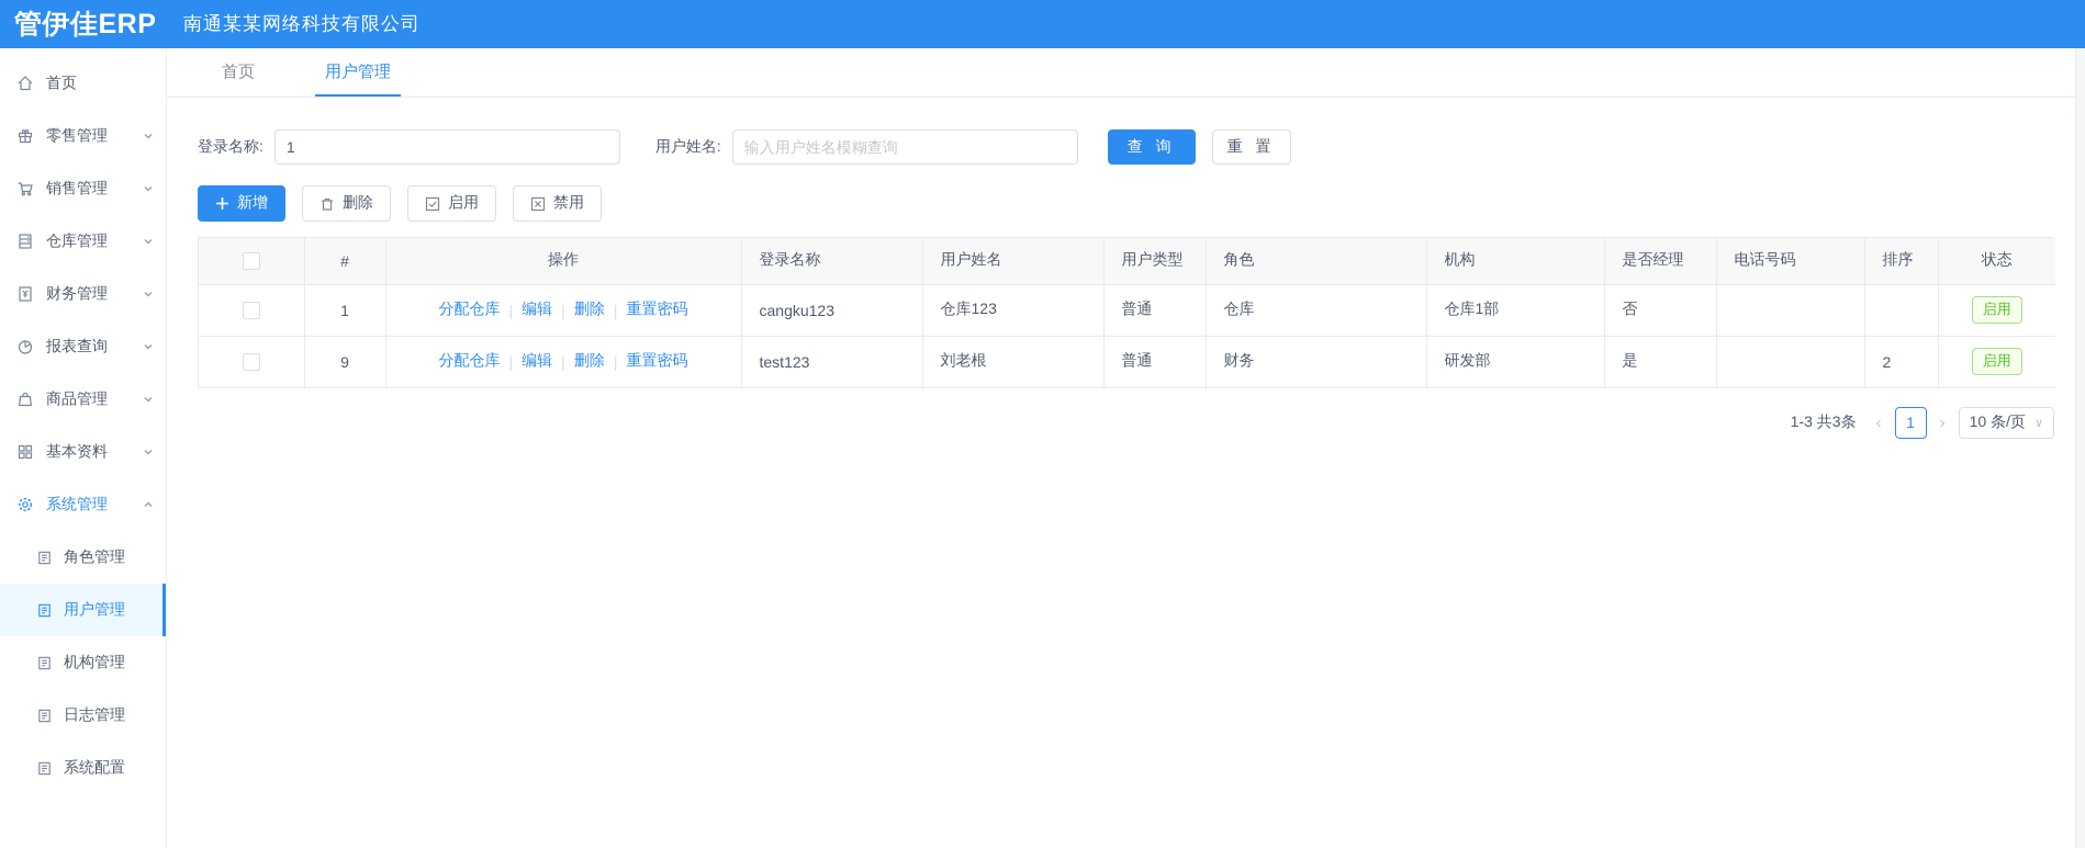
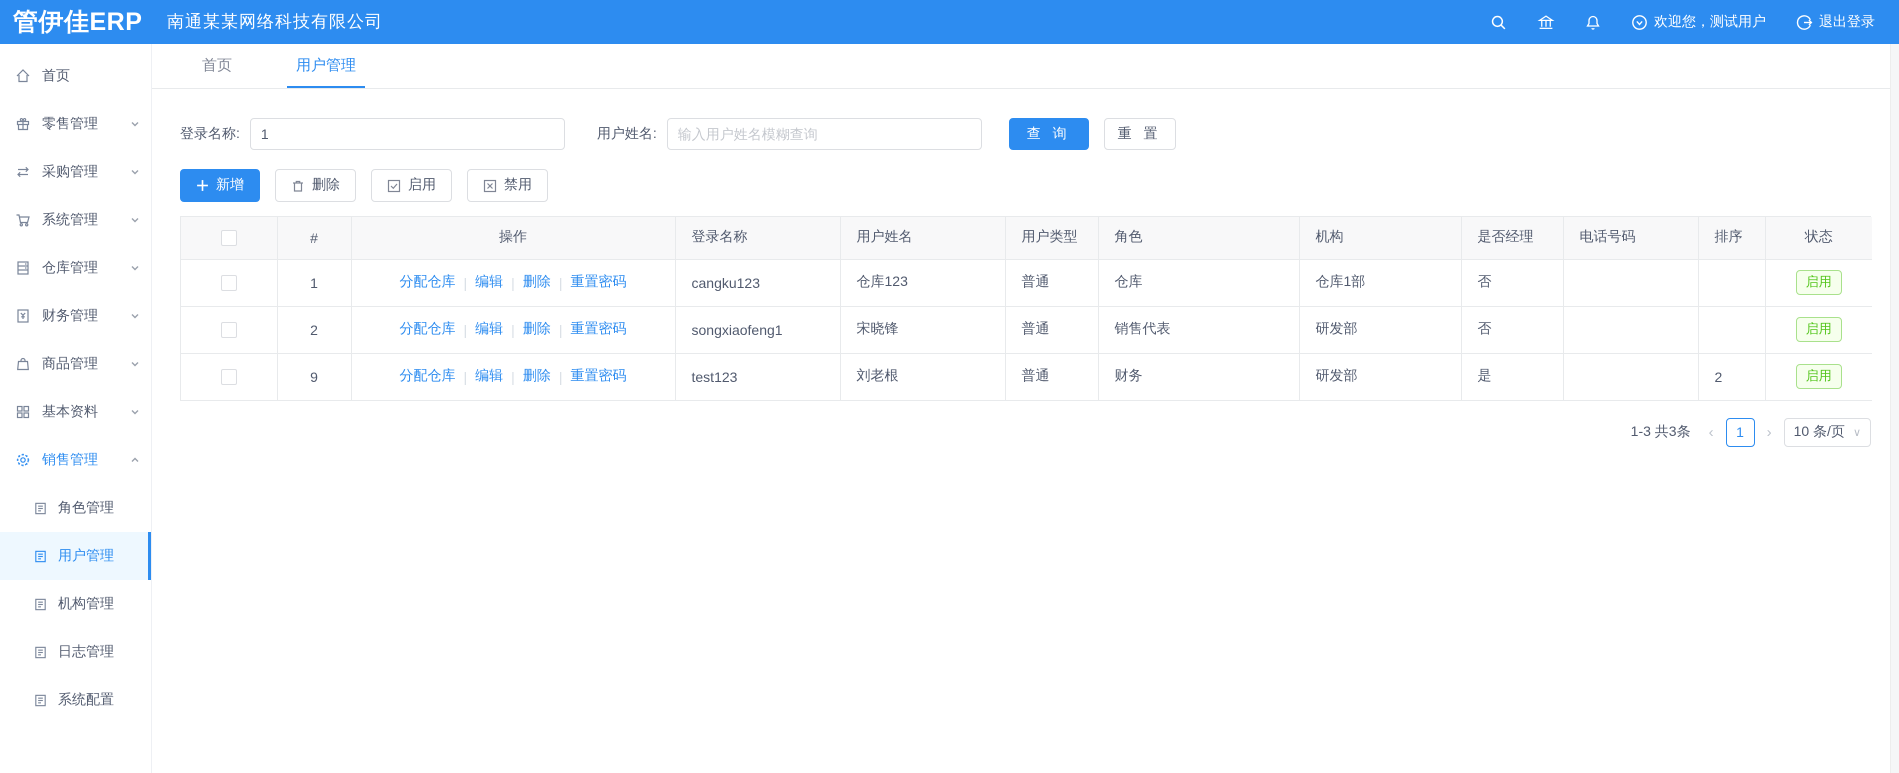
  管伊佳ERP
  南通某某网络科技有限公司
+ 欢迎您，测试用户
+ 退出登录
  首页
  零售管理
+ 采购管理
- 销售管理
+ 系统管理
  仓库管理
  财务管理
- 报表查询
  商品管理
  基本资料
- 系统管理
+ 销售管理
  角色管理
  用户管理
  机构管理
  日志管理
  系统配置
  首页
  用户管理
  登录名称:
  1
  用户姓名:
  输入用户姓名模糊查询
  查 询
  重 置
  新增
  删除
  启用
  禁用
  	#	操作	登录名称	用户姓名	用户类型	角色	机构	是否经理	电话号码	排序	状态
  	1	分配仓库 | 编辑 | 删除 | 重置密码	cangku123	仓库123	普通	仓库	仓库1部	否			启用
+ 	2	分配仓库 | 编辑 | 删除 | 重置密码	songxiaofeng1	宋晓锋	普通	销售代表	研发部	否			启用
  	9	分配仓库 | 编辑 | 删除 | 重置密码	test123	刘老根	普通	财务	研发部	是		2	启用
  1-3 共3条
  ‹
  1
  ›
  10 条/页
  ∨
